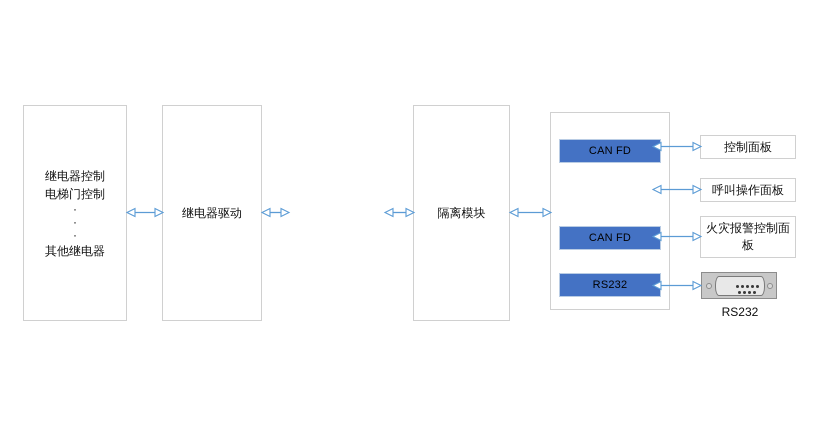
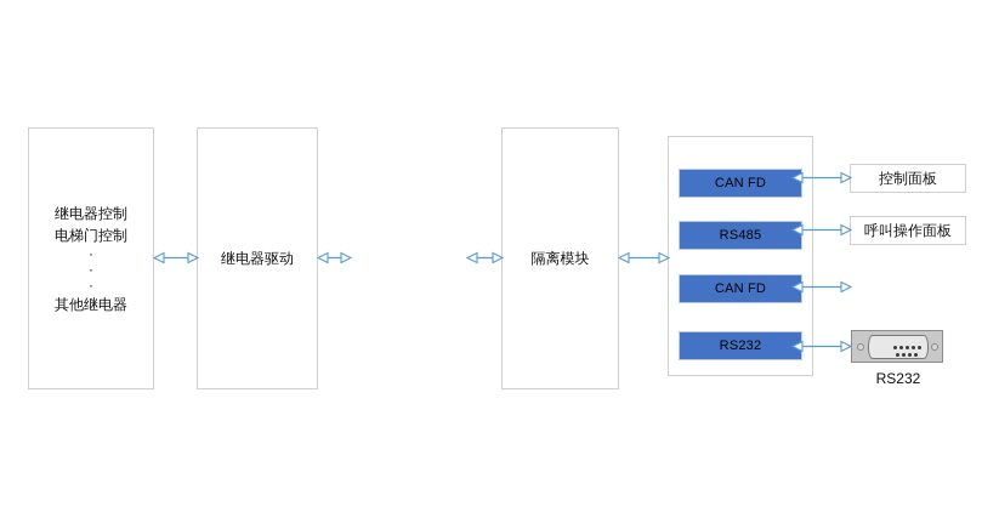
  继电器控制
  电梯门控制
  ·
  ·
  ·
  其他继电器
  继电器驱动
  隔离模块
  CAN FD
+ RS485
  CAN FD
  RS232
  控制面板
  呼叫操作面板
- 火灾报警控制面板
  RS232
